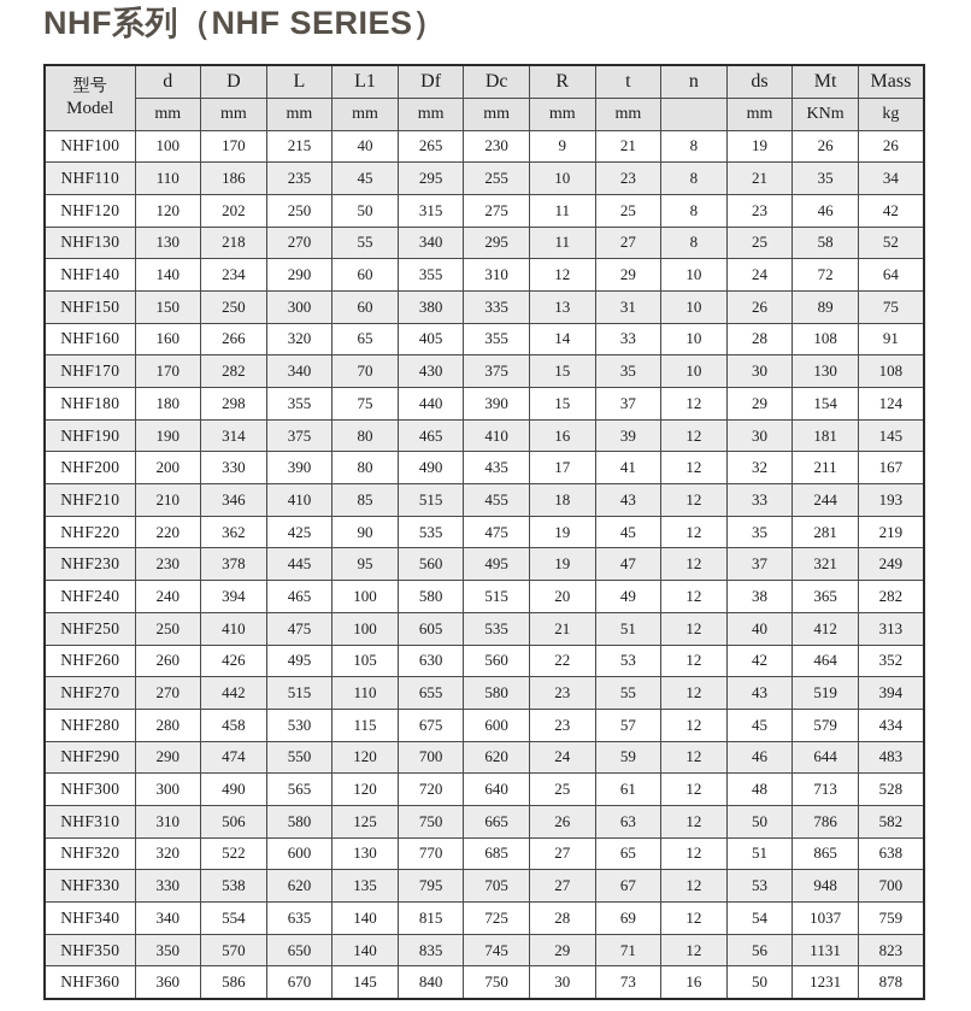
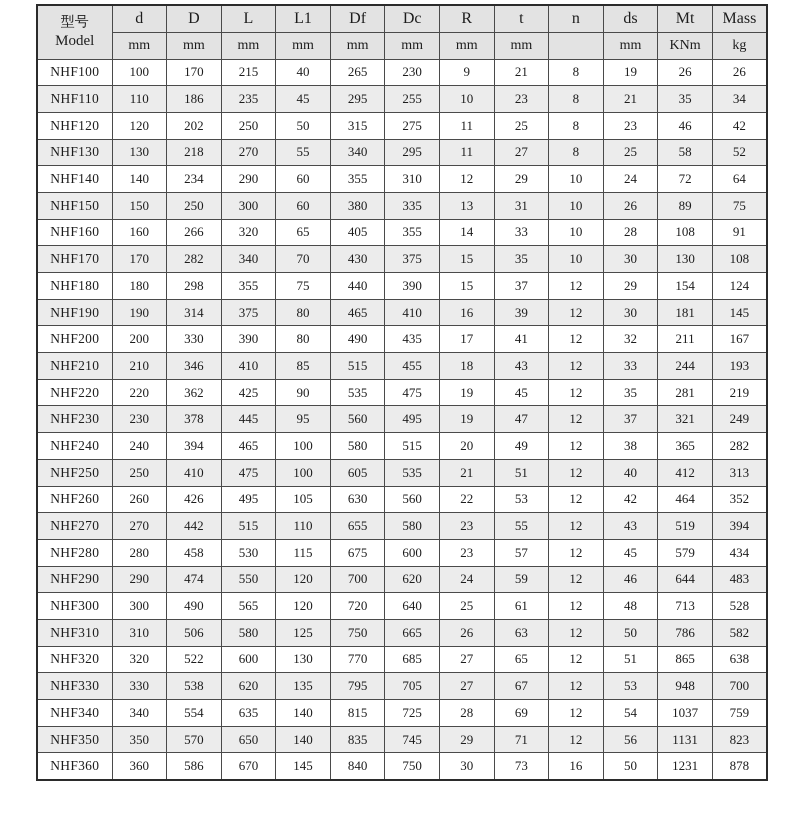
- NHF系列（NHF SERIES）
  型号 Model	d	D	L	L1	Df	Dc	R	t	n	ds	Mt	Mass
  mm	mm	mm	mm	mm	mm	mm	mm		mm	KNm	kg
  NHF100	100	170	215	40	265	230	9	21	8	19	26	26
  NHF110	110	186	235	45	295	255	10	23	8	21	35	34
  NHF120	120	202	250	50	315	275	11	25	8	23	46	42
  NHF130	130	218	270	55	340	295	11	27	8	25	58	52
  NHF140	140	234	290	60	355	310	12	29	10	24	72	64
  NHF150	150	250	300	60	380	335	13	31	10	26	89	75
  NHF160	160	266	320	65	405	355	14	33	10	28	108	91
  NHF170	170	282	340	70	430	375	15	35	10	30	130	108
  NHF180	180	298	355	75	440	390	15	37	12	29	154	124
  NHF190	190	314	375	80	465	410	16	39	12	30	181	145
  NHF200	200	330	390	80	490	435	17	41	12	32	211	167
  NHF210	210	346	410	85	515	455	18	43	12	33	244	193
  NHF220	220	362	425	90	535	475	19	45	12	35	281	219
  NHF230	230	378	445	95	560	495	19	47	12	37	321	249
  NHF240	240	394	465	100	580	515	20	49	12	38	365	282
  NHF250	250	410	475	100	605	535	21	51	12	40	412	313
  NHF260	260	426	495	105	630	560	22	53	12	42	464	352
  NHF270	270	442	515	110	655	580	23	55	12	43	519	394
  NHF280	280	458	530	115	675	600	23	57	12	45	579	434
  NHF290	290	474	550	120	700	620	24	59	12	46	644	483
  NHF300	300	490	565	120	720	640	25	61	12	48	713	528
  NHF310	310	506	580	125	750	665	26	63	12	50	786	582
  NHF320	320	522	600	130	770	685	27	65	12	51	865	638
  NHF330	330	538	620	135	795	705	27	67	12	53	948	700
  NHF340	340	554	635	140	815	725	28	69	12	54	1037	759
  NHF350	350	570	650	140	835	745	29	71	12	56	1131	823
  NHF360	360	586	670	145	840	750	30	73	16	50	1231	878
